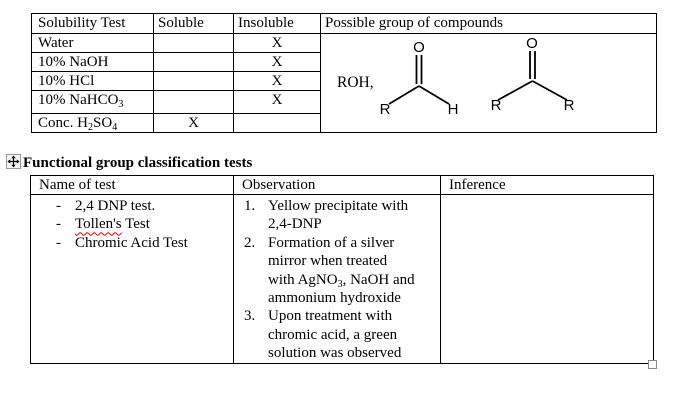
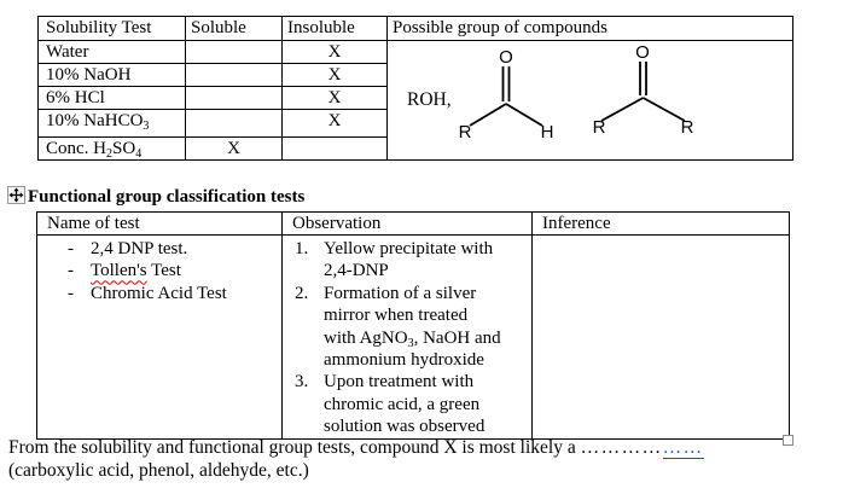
  Solubility Test	Soluble	Insoluble	Possible group of compounds
  Water		X	ROH, O R H O R R
  10% NaOH		X
- 10% HCl		X
+ 6% HCl		X
  10% NaHCO3		X
  Conc. H2SO4	X
  Functional group classification tests
  Name of test	Observation	Inference
  - 2,4 DNP test. - Tollen's Test - Chromic Acid Test	1. Yellow precipitate with 2,4-DNP 2. Formation of a silver mirror when treated with AgNO3, NaOH and ammonium hydroxide 3. Upon treatment with chromic acid, a green solution was observed
+ From the solubility and functional group tests, compound X is most likely a ………………
+ (carboxylic acid, phenol, aldehyde, etc.)
